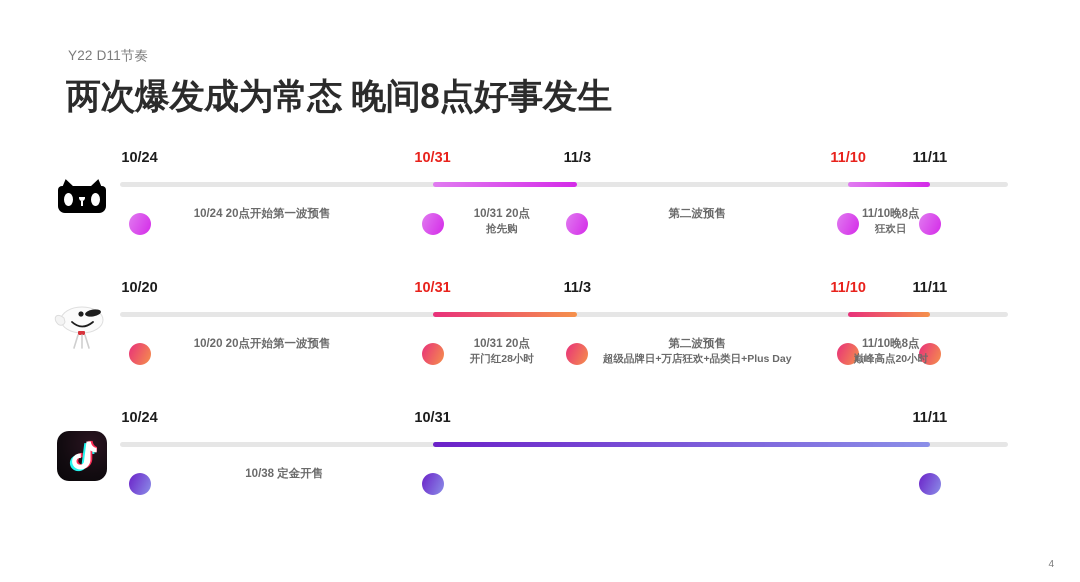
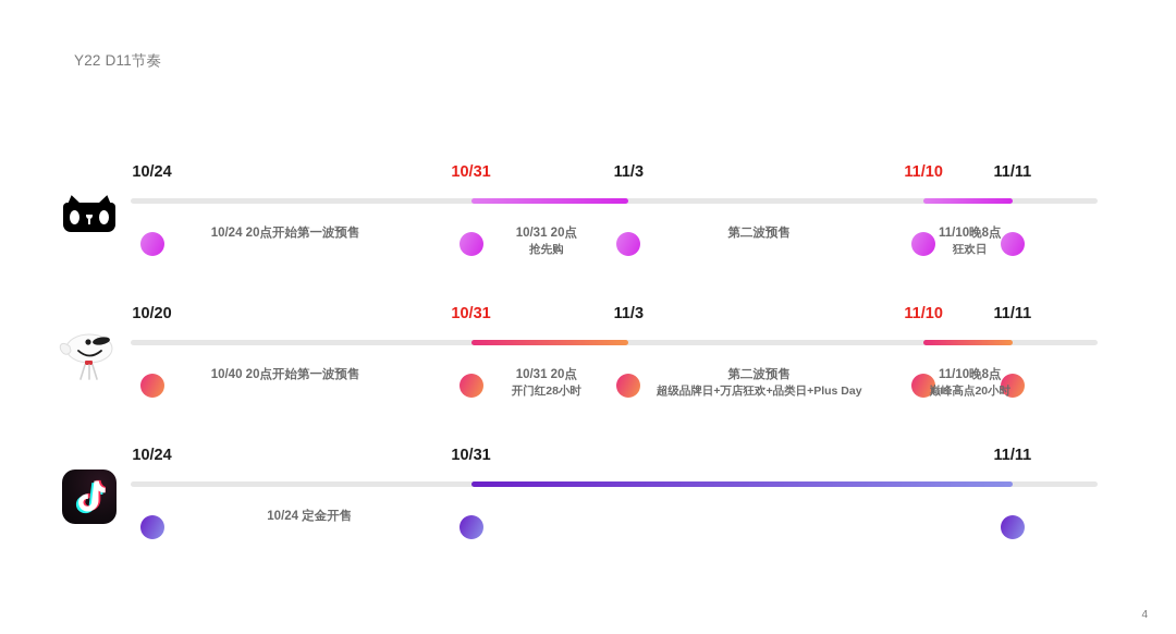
  Y22 D11节奏
- 两次爆发成为常态 晚间8点好事发生
  10/24
  10/31
  11/3
  11/10
  11/11
  10/24 20点开始第一波预售
  10/31 20点
  抢先购
  第二波预售
  11/10晚8点
  狂欢日
  10/20
  10/31
  11/3
  11/10
  11/11
- 10/20 20点开始第一波预售
+ 10/40 20点开始第一波预售
  10/31 20点
  开门红28小时
  第二波预售
  超级品牌日+万店狂欢+品类日+Plus Day
  11/10晚8点
  巅峰高点20小时
  10/24
  10/31
  11/11
- 10/38 定金开售
+ 10/24 定金开售
  4
